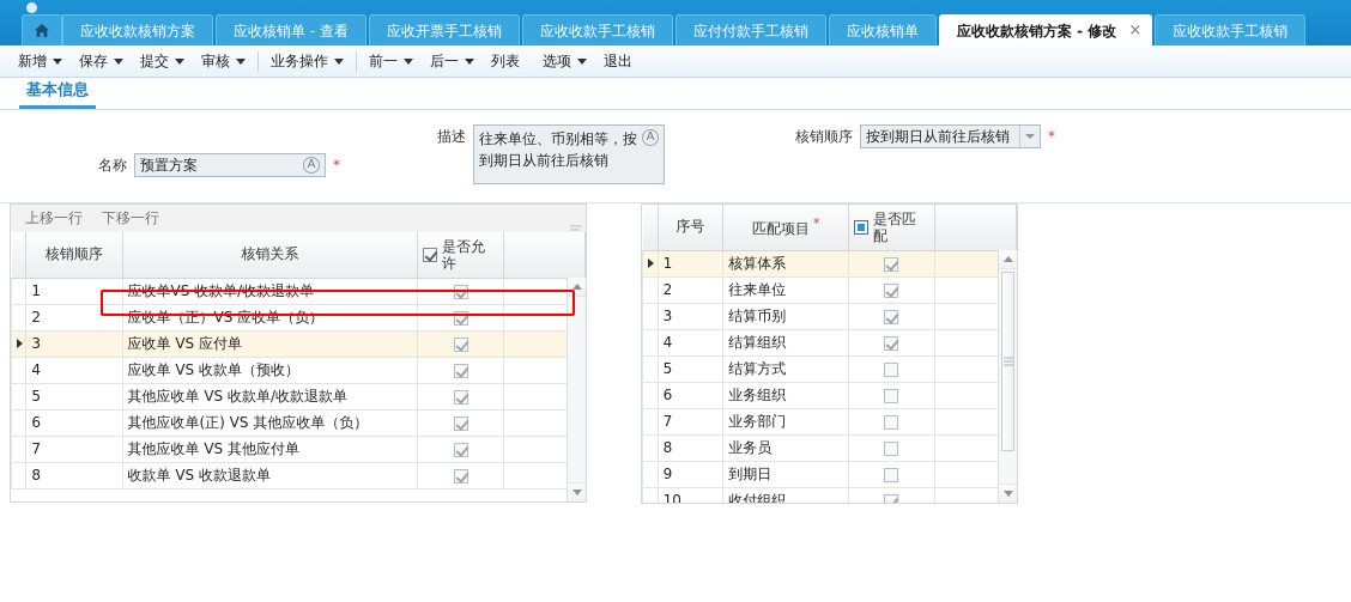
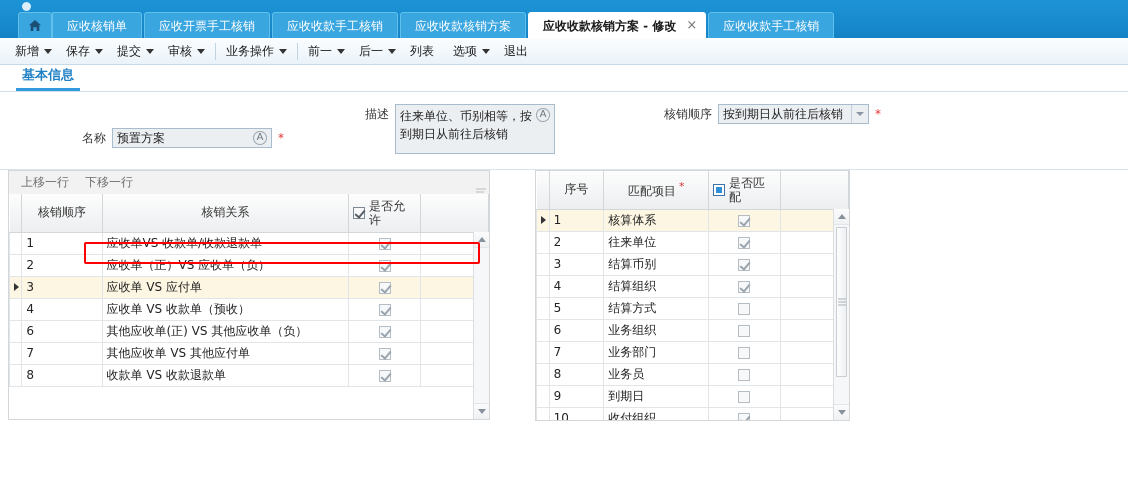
- 应收收款核销方案
+ 应收核销单
- 应收核销单 - 查看
  应收开票手工核销
  应收收款手工核销
- 应付付款手工核销
- 应收核销单
+ 应收收款核销方案
  应收收款核销方案 - 修改
  ×
  应收收款手工核销
  新增
  保存
  提交
  审核
  业务操作
  前一
  后一
  列表
  选项
  退出
  基本信息
  名称
  预置方案
  A
  *
  描述
  往来单位、币别相等，按到期日从前往后核销
  A
  核销顺序
  按到期日从前往后核销
  *
  上移一行
  下移一行
  	核销顺序	核销关系	是否允许
  	1	应收单VS 收款单/收款退款单
  	2	应收单（正）VS 应收单（负）
  	3	应收单 VS 应付单
  	4	应收单 VS 收款单（预收）
- 	5	其他应收单 VS 收款单/收款退款单
  	6	其他应收单(正) VS 其他应收单（负）
  	7	其他应收单 VS 其他应付单
  	8	收款单 VS 收款退款单
  	序号	匹配项目 *	是否匹配
  	1	核算体系
  	2	往来单位
  	3	结算币别
  	4	结算组织
  	5	结算方式
  	6	业务组织
  	7	业务部门
  	8	业务员
  	9	到期日
  	10	收付组织
